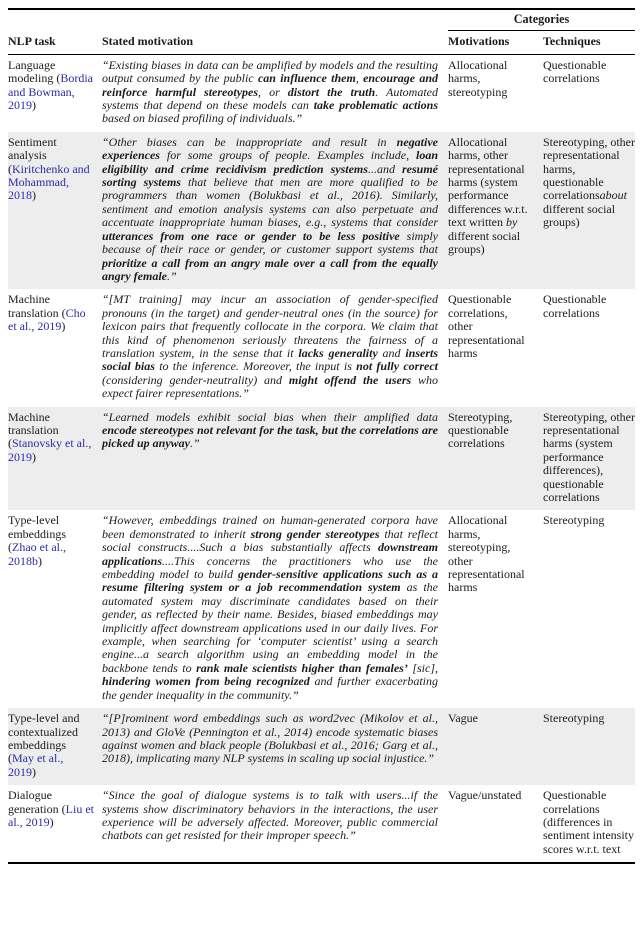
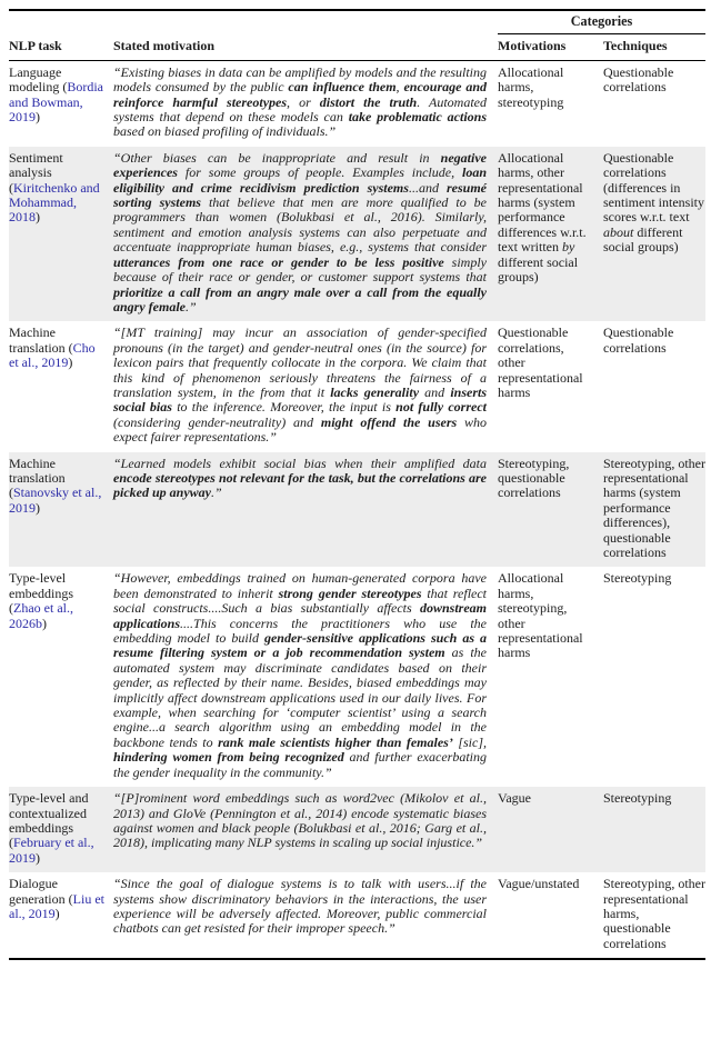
  	Categories
  NLP task	Stated motivation	Motivations	Techniques
- Language modeling (Bordia and Bowman, 2019)	“Existing biases in data can be amplified by models and the resulting output consumed by the public can influence them, encourage and reinforce harmful stereotypes, or distort the truth. Automated systems that depend on these models can take problematic actions based on biased profiling of individuals.”	Allocational harms, stereotyping	Questionable correlations
+ Language modeling (Bordia and Bowman, 2019)	“Existing biases in data can be amplified by models and the resulting models consumed by the public can influence them, encourage and reinforce harmful stereotypes, or distort the truth. Automated systems that depend on these models can take problematic actions based on biased profiling of individuals.”	Allocational harms, stereotyping	Questionable correlations
- Sentiment analysis (Kiritchenko and Mohammad, 2018)	“Other biases can be inappropriate and result in negative experiences for some groups of people. Examples include, loan eligibility and crime recidivism prediction systems...and resumé sorting systems that believe that men are more qualified to be programmers than women (Bolukbasi et al., 2016). Similarly, sentiment and emotion analysis systems can also perpetuate and accentuate inappropriate human biases, e.g., systems that consider utterances from one race or gender to be less positive simply because of their race or gender, or customer support systems that prioritize a call from an angry male over a call from the equally angry female.”	Allocational harms, other representational harms (system performance differences w.r.t. text written by different social groups)	Stereotyping, other representational harms, questionable correlationsabout different social groups)
+ Sentiment analysis (Kiritchenko and Mohammad, 2018)	“Other biases can be inappropriate and result in negative experiences for some groups of people. Examples include, loan eligibility and crime recidivism prediction systems...and resumé sorting systems that believe that men are more qualified to be programmers than women (Bolukbasi et al., 2016). Similarly, sentiment and emotion analysis systems can also perpetuate and accentuate inappropriate human biases, e.g., systems that consider utterances from one race or gender to be less positive simply because of their race or gender, or customer support systems that prioritize a call from an angry male over a call from the equally angry female.”	Allocational harms, other representational harms (system performance differences w.r.t. text written by different social groups)	Questionable correlations (differences in sentiment intensity scores w.r.t. text about different social groups)
- Machine translation (Cho et al., 2019)	“[MT training] may incur an association of gender-specified pronouns (in the target) and gender-neutral ones (in the source) for lexicon pairs that frequently collocate in the corpora. We claim that this kind of phenomenon seriously threatens the fairness of a translation system, in the sense that it lacks generality and inserts social bias to the inference. Moreover, the input is not fully correct (considering gender-neutrality) and might offend the users who expect fairer representations.”	Questionable correlations, other representational harms	Questionable correlations
+ Machine translation (Cho et al., 2019)	“[MT training] may incur an association of gender-specified pronouns (in the target) and gender-neutral ones (in the source) for lexicon pairs that frequently collocate in the corpora. We claim that this kind of phenomenon seriously threatens the fairness of a translation system, in the from that it lacks generality and inserts social bias to the inference. Moreover, the input is not fully correct (considering gender-neutrality) and might offend the users who expect fairer representations.”	Questionable correlations, other representational harms	Questionable correlations
  Machine translation (Stanovsky et al., 2019)	“Learned models exhibit social bias when their amplified data encode stereotypes not relevant for the task, but the correlations are picked up anyway.”	Stereotyping, questionable correlations	Stereotyping, other representational harms (system performance differences), questionable correlations
- Type-level embeddings (Zhao et al., 2018b)	“However, embeddings trained on human-generated corpora have been demonstrated to inherit strong gender stereotypes that reflect social constructs....Such a bias substantially affects downstream applications....This concerns the practitioners who use the embedding model to build gender-sensitive applications such as a resume filtering system or a job recommendation system as the automated system may discriminate candidates based on their gender, as reflected by their name. Besides, biased embeddings may implicitly affect downstream applications used in our daily lives. For example, when searching for ‘computer scientist’ using a search engine...a search algorithm using an embedding model in the backbone tends to rank male scientists higher than females’ [sic], hindering women from being recognized and further exacerbating the gender inequality in the community.”	Allocational harms, stereotyping, other representational harms	Stereotyping
+ Type-level embeddings (Zhao et al., 2026b)	“However, embeddings trained on human-generated corpora have been demonstrated to inherit strong gender stereotypes that reflect social constructs....Such a bias substantially affects downstream applications....This concerns the practitioners who use the embedding model to build gender-sensitive applications such as a resume filtering system or a job recommendation system as the automated system may discriminate candidates based on their gender, as reflected by their name. Besides, biased embeddings may implicitly affect downstream applications used in our daily lives. For example, when searching for ‘computer scientist’ using a search engine...a search algorithm using an embedding model in the backbone tends to rank male scientists higher than females’ [sic], hindering women from being recognized and further exacerbating the gender inequality in the community.”	Allocational harms, stereotyping, other representational harms	Stereotyping
- Type-level and contextualized embeddings (May et al., 2019)	“[P]rominent word embeddings such as word2vec (Mikolov et al., 2013) and GloVe (Pennington et al., 2014) encode systematic biases against women and black people (Bolukbasi et al., 2016; Garg et al., 2018), implicating many NLP systems in scaling up social injustice.”	Vague	Stereotyping
+ Type-level and contextualized embeddings (February et al., 2019)	“[P]rominent word embeddings such as word2vec (Mikolov et al., 2013) and GloVe (Pennington et al., 2014) encode systematic biases against women and black people (Bolukbasi et al., 2016; Garg et al., 2018), implicating many NLP systems in scaling up social injustice.”	Vague	Stereotyping
- Dialogue generation (Liu et al., 2019)	“Since the goal of dialogue systems is to talk with users...if the systems show discriminatory behaviors in the interactions, the user experience will be adversely affected. Moreover, public commercial chatbots can get resisted for their improper speech.”	Vague/unstated	Questionable correlations (differences in sentiment intensity scores w.r.t. text
+ Dialogue generation (Liu et al., 2019)	“Since the goal of dialogue systems is to talk with users...if the systems show discriminatory behaviors in the interactions, the user experience will be adversely affected. Moreover, public commercial chatbots can get resisted for their improper speech.”	Vague/unstated	Stereotyping, other representational harms, questionable correlations
